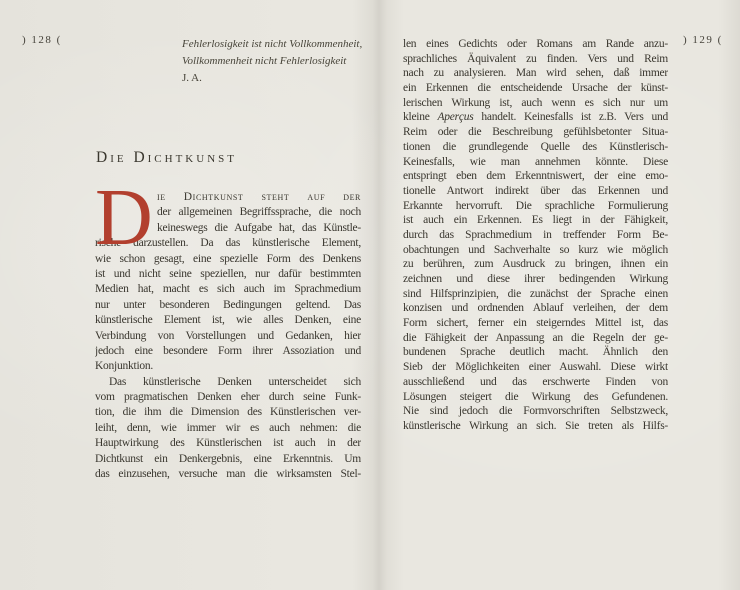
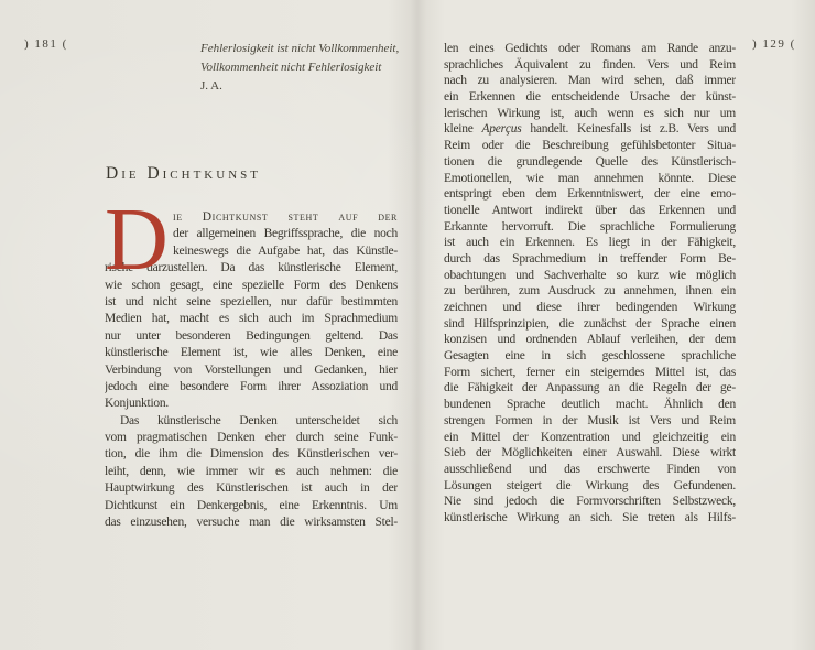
- ) 128 (
+ ) 181 (
  Fehlerlosigkeit ist nicht Vollkommenhe
  Vollkommenheit nicht Fehlerlosigkeit
  J. A.
  Die Dichtkunst
  D
  der allgemeinen Begriffssprache, die no
  keineswegs die Aufgabe hat, das Künst
  rische darzustellen. Da das künstlerische Eleme
  wie schon gesagt, eine spezielle Form des Denke
  ist und nicht seine speziellen, nur dafür bestimmt
  Medien hat, macht es sich auch im Sprachmediu
  nur unter besonderen Bedingungen geltend. D
  künstlerische Element ist, wie alles Denken, ei
  Verbindung von Vorstellungen und Gedanken, h
  jedoch eine besondere Form ihrer Assoziation u
  Konjunktion.
  Das künstlerische Denken unterscheidet si
  vom pragmatischen Denken eher durch seine Fun
  tion, die ihm die Dimension des Künstlerischen v
  leiht, denn, wie immer wir es auch nehmen: d
  Hauptwirkung des Künstlerischen ist auch in d
  Dichtkunst ein Denkergebnis, eine Erkenntnis. U
  das einzusehen, versuche man die wirksamsten St
  ) 129
  len eines Gedichts oder Romans am Rande anzu-
  sprachliches Äquivalent zu finden. Vers und Reim
  nach zu analysieren. Man wird sehen, daß immer
  ein Erkennen die entscheidende Ursache der künst-
  lerischen Wirkung ist, auch wenn es sich nur um
  kleine Aperçus handelt. Keinesfalls ist z.B. Vers und
  Reim oder die Beschreibung gefühlsbetonter Situa-
  tionen die grundlegende Quelle des Künstlerisch-
- Keinesfalls, wie man annehmen könnte. Diese
+ Emotionellen, wie man annehmen könnte. Diese
  entspringt eben dem Erkenntniswert, der eine emo-
  tionelle Antwort indirekt über das Erkennen und
  Erkannte hervorruft. Die sprachliche Formulierung
  ist auch ein Erkennen. Es liegt in der Fähigkeit,
  durch das Sprachmedium in treffender Form Be-
  obachtungen und Sachverhalte so kurz wie möglich
- zu berühren, zum Ausdruck zu bringen, ihnen ein
+ zu berühren, zum Ausdruck zu annehmen, ihnen ein
  zeichnen und diese ihrer bedingenden Wirkung
  sind Hilfsprinzipien, die zunächst der Sprache einen
  konzisen und ordnenden Ablauf verleihen, der dem
+ Gesagten eine in sich geschlossene sprachliche
  Form sichert, ferner ein steigerndes Mittel ist, das
  die Fähigkeit der Anpassung an die Regeln der ge-
  bundenen Sprache deutlich macht. Ähnlich den
+ strengen Formen in der Musik ist Vers und Reim
+ ein Mittel der Konzentration und gleichzeitig ein
  Sieb der Möglichkeiten einer Auswahl. Diese wirkt
  ausschließend und das erschwerte Finden von
  Lösungen steigert die Wirkung des Gefundenen.
  Nie sind jedoch die Formvorschriften Selbstzweck,
  künstlerische Wirkung an sich. Sie treten als Hilfs-
